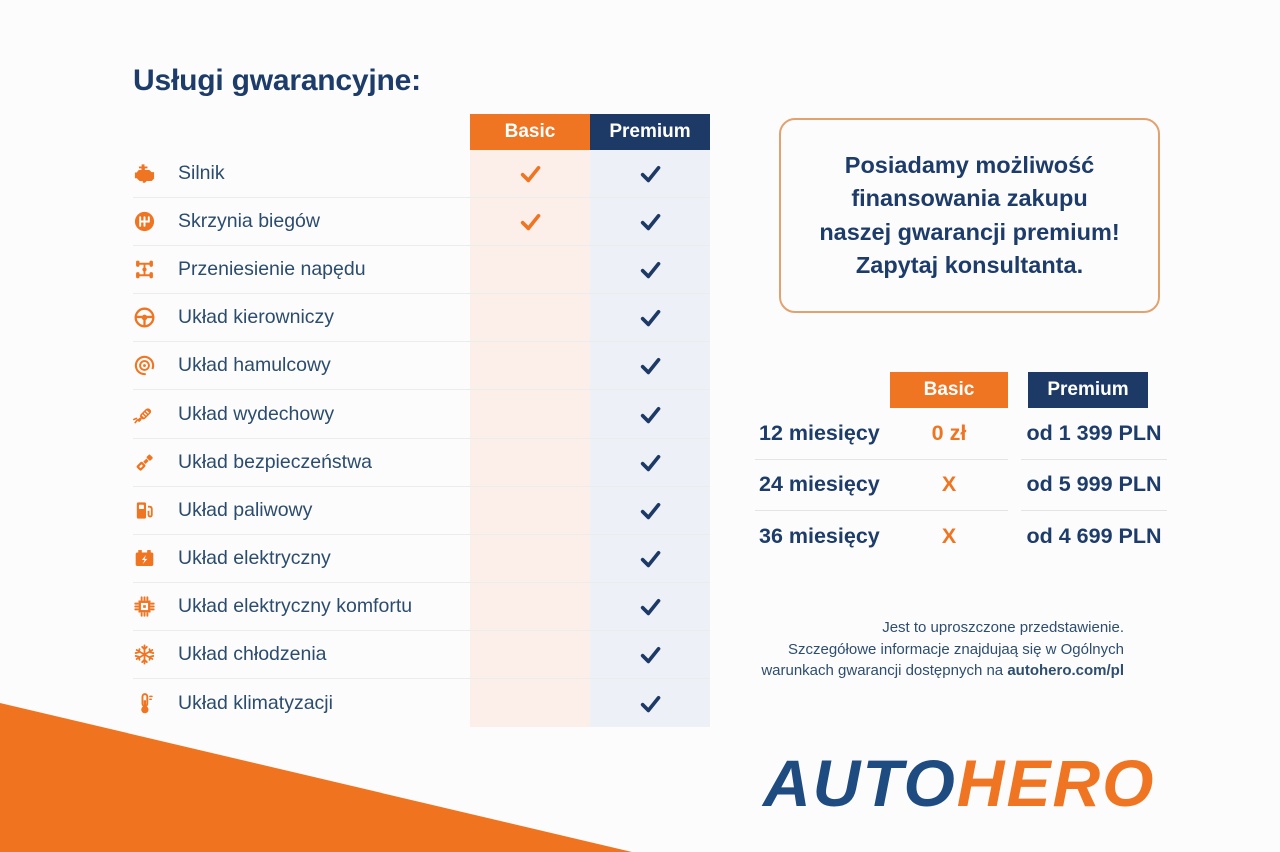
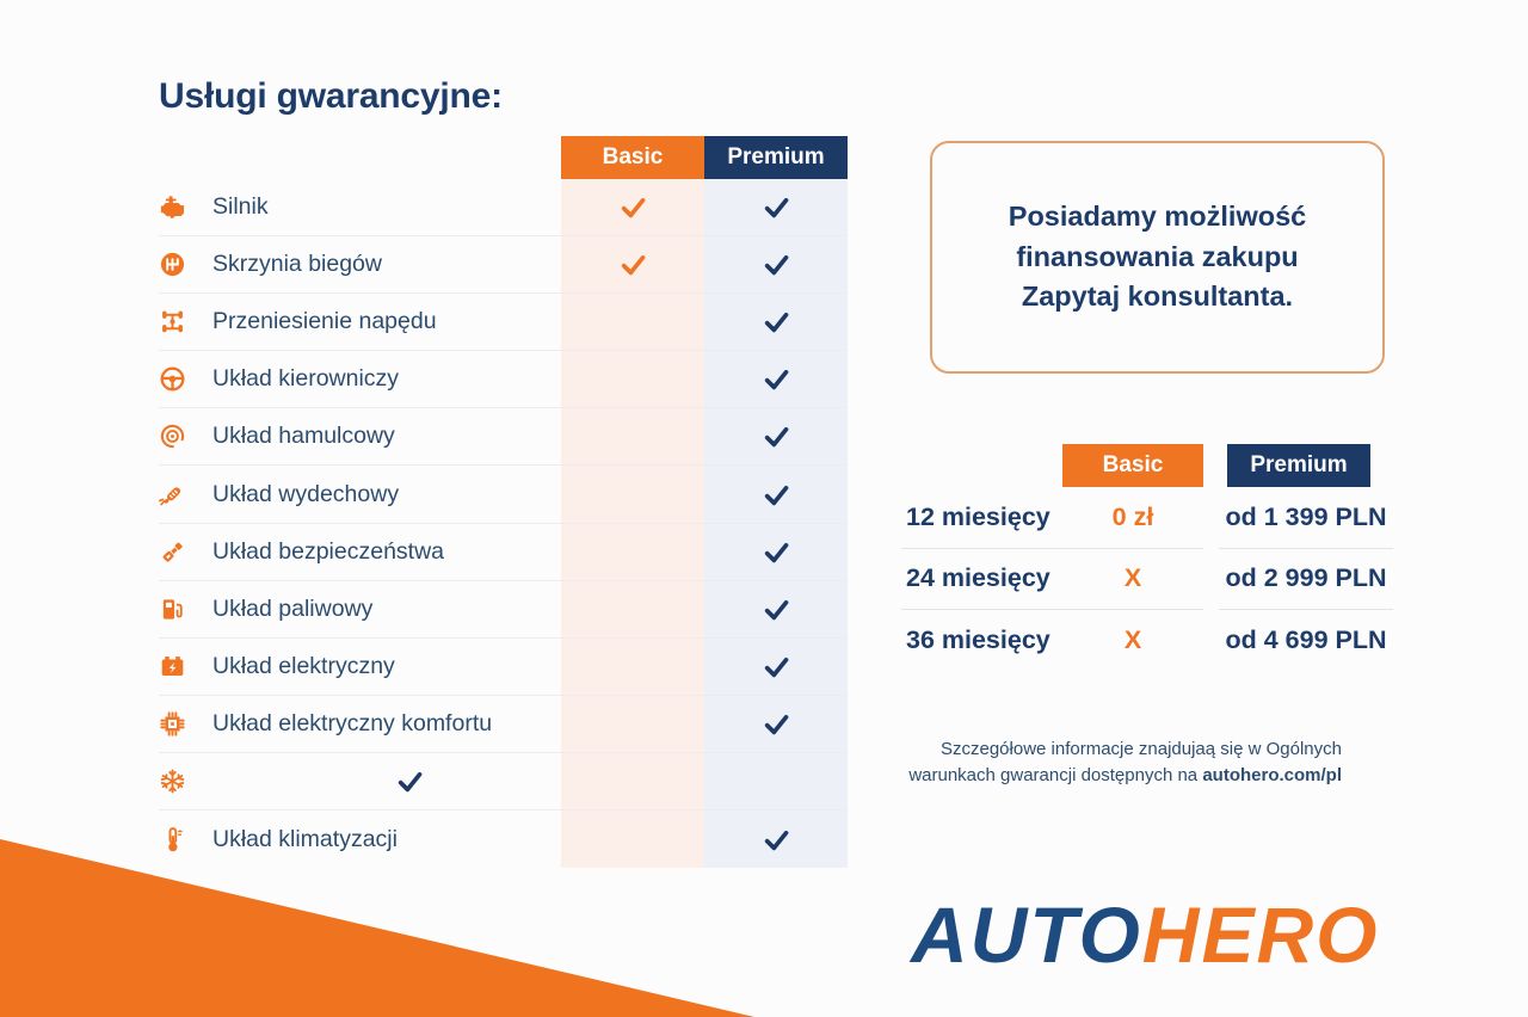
  Usługi gwarancyjne:
  Basic
  Premium
  Silnik
  Skrzynia biegów
  Przeniesienie napędu
  Układ kierowniczy
  Układ hamulcowy
  Układ wydechowy
  Układ bezpieczeństwa
  Układ paliwowy
  Układ elektryczny
  Układ elektryczny komfortu
- Układ chłodzenia
  Układ klimatyzacji
  Posiadamy możliwość
  finansowania zakupu
- naszej gwarancji premium!
  Zapytaj konsultanta.
  Basic
  Premium
  12 miesięcy
  0 zł
  od 1 399 PLN
  24 miesięcy
  X
- od 5 999 PLN
+ od 2 999 PLN
  36 miesięcy
  X
  od 4 699 PLN
- Jest to uproszczone przedstawienie.
  Szczegółowe informacje znajdujaą się w Ogólnych
  warunkach gwarancji dostępnych na autohero.com/pl
  AUTOHERO
